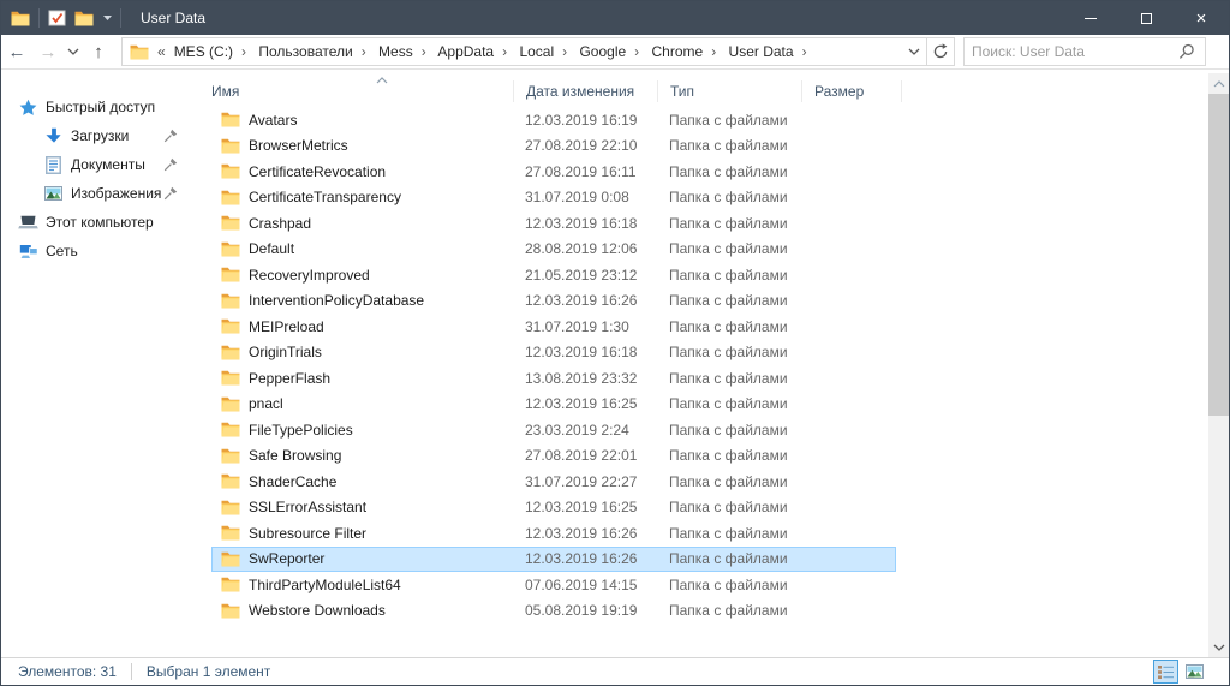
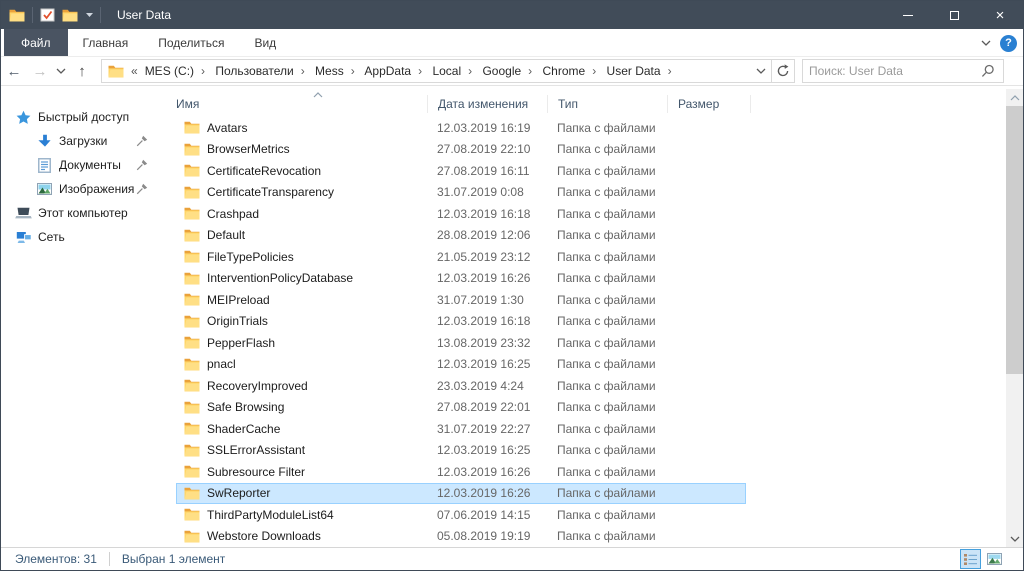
  User Data
  ×
+ Файл
+ Главная
+ Поделиться
+ Вид
+ ?
  ←
  →
  ↑
  «
  MES (C:) › Пользователи › Mess › AppData › Local › Google › Chrome › User Data ›
  Поиск: User Data
  Быстрый доступ
  Загрузки
  Документы
  Изображения
  Этот компьютер
  Сеть
  Имя
  Дата изменения
  Тип
  Размер
  Avatars
  12.03.2019 16:19
  Папка с файлами
  BrowserMetrics
  27.08.2019 22:10
  Папка с файлами
  CertificateRevocation
  27.08.2019 16:11
  Папка с файлами
  CertificateTransparency
  31.07.2019 0:08
  Папка с файлами
  Crashpad
  12.03.2019 16:18
  Папка с файлами
  Default
  28.08.2019 12:06
  Папка с файлами
- RecoveryImproved
+ FileTypePolicies
  21.05.2019 23:12
  Папка с файлами
  InterventionPolicyDatabase
  12.03.2019 16:26
  Папка с файлами
  MEIPreload
  31.07.2019 1:30
  Папка с файлами
  OriginTrials
  12.03.2019 16:18
  Папка с файлами
  PepperFlash
  13.08.2019 23:32
  Папка с файлами
  pnacl
  12.03.2019 16:25
  Папка с файлами
- FileTypePolicies
+ RecoveryImproved
- 23.03.2019 2:24
+ 23.03.2019 4:24
  Папка с файлами
  Safe Browsing
  27.08.2019 22:01
  Папка с файлами
  ShaderCache
  31.07.2019 22:27
  Папка с файлами
  SSLErrorAssistant
  12.03.2019 16:25
  Папка с файлами
  Subresource Filter
  12.03.2019 16:26
  Папка с файлами
  SwReporter
  12.03.2019 16:26
  Папка с файлами
  ThirdPartyModuleList64
  07.06.2019 14:15
  Папка с файлами
  Webstore Downloads
  05.08.2019 19:19
  Папка с файлами
  Элементов: 31
  Выбран 1 элемент
